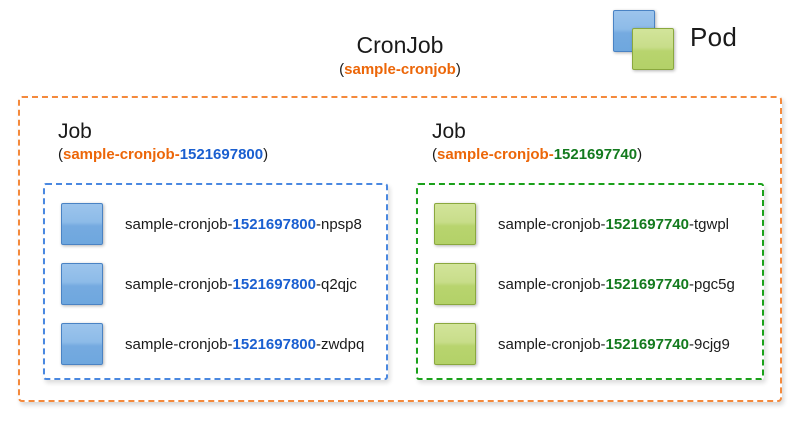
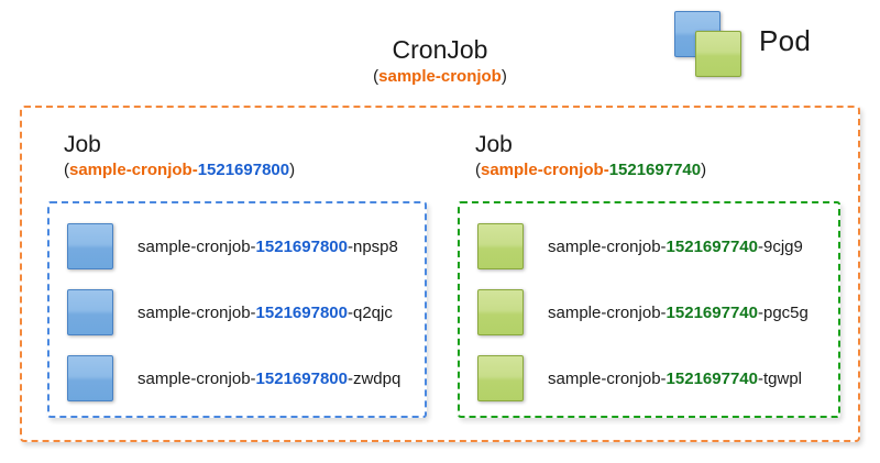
  Pod
  CronJob
  (sample-cronjob)
  Job
  (sample-cronjob-1521697800)
  Job
  (sample-cronjob-1521697740)
  sample-cronjob-1521697800-npsp8
  sample-cronjob-1521697800-q2qjc
  sample-cronjob-1521697800-zwdpq
- sample-cronjob-1521697740-tgwpl
+ sample-cronjob-1521697740-9cjg9
  sample-cronjob-1521697740-pgc5g
- sample-cronjob-1521697740-9cjg9
+ sample-cronjob-1521697740-tgwpl
